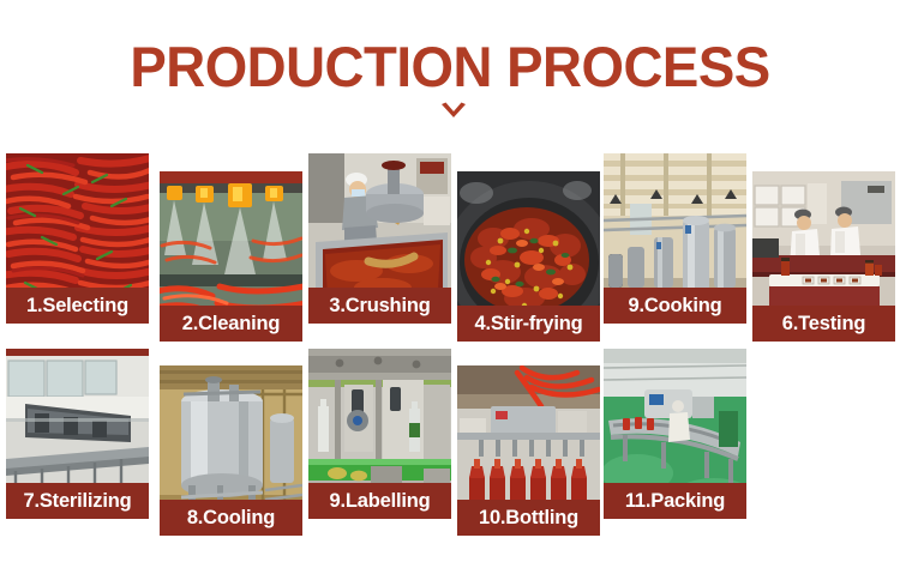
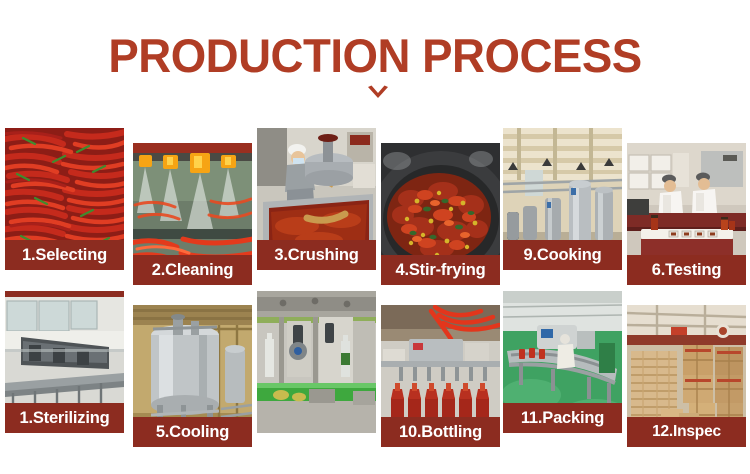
  PRODUCTION PROCESS
  1.Selecting
  2.Cleaning
  3.Crushing
  4.Stir-frying
  9.Cooking
  6.Testing
- 7.Sterilizing
+ 1.Sterilizing
- 8.Cooling
+ 5.Cooling
- 9.Labelling
  10.Bottling
  11.Packing
+ 12.Inspec
